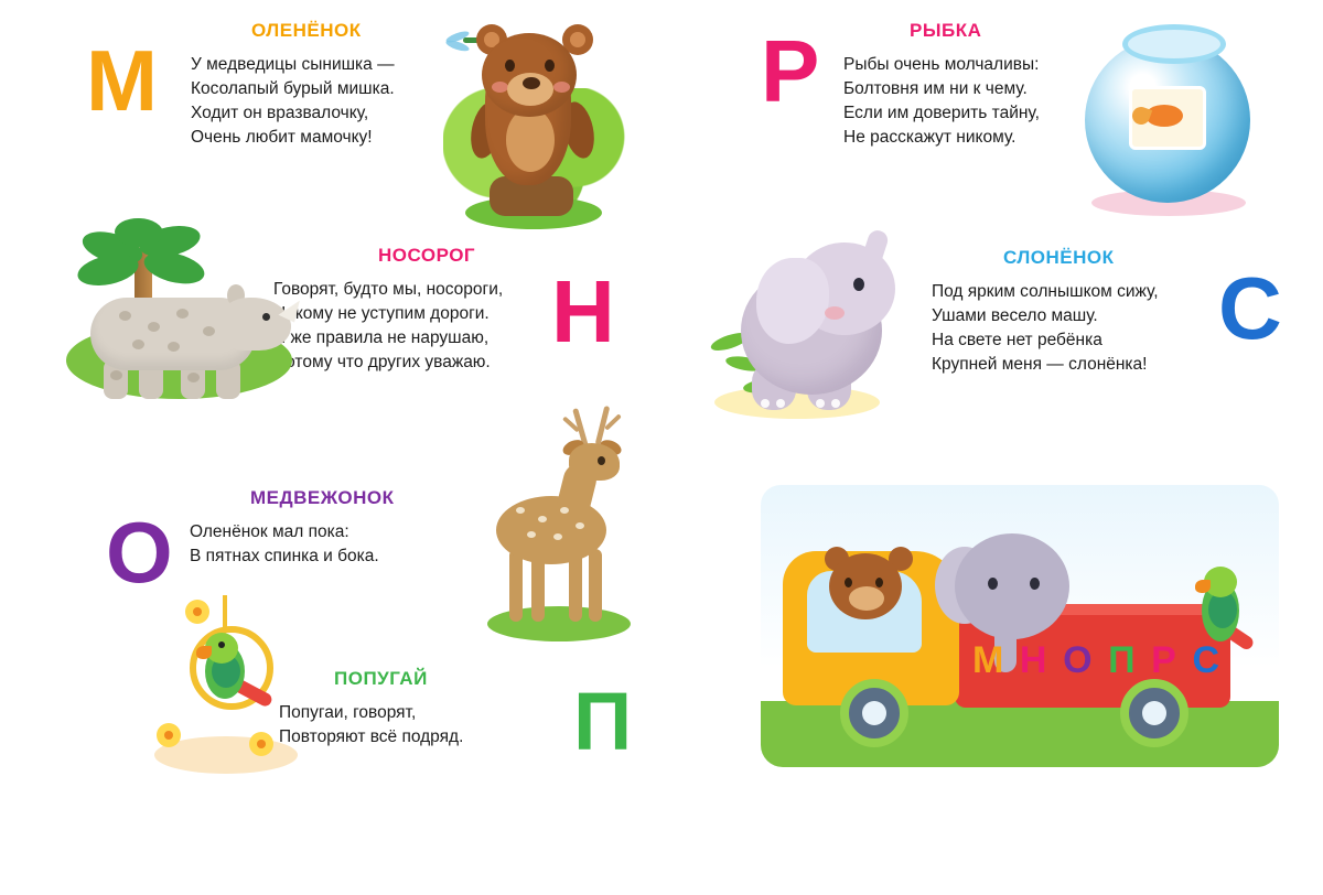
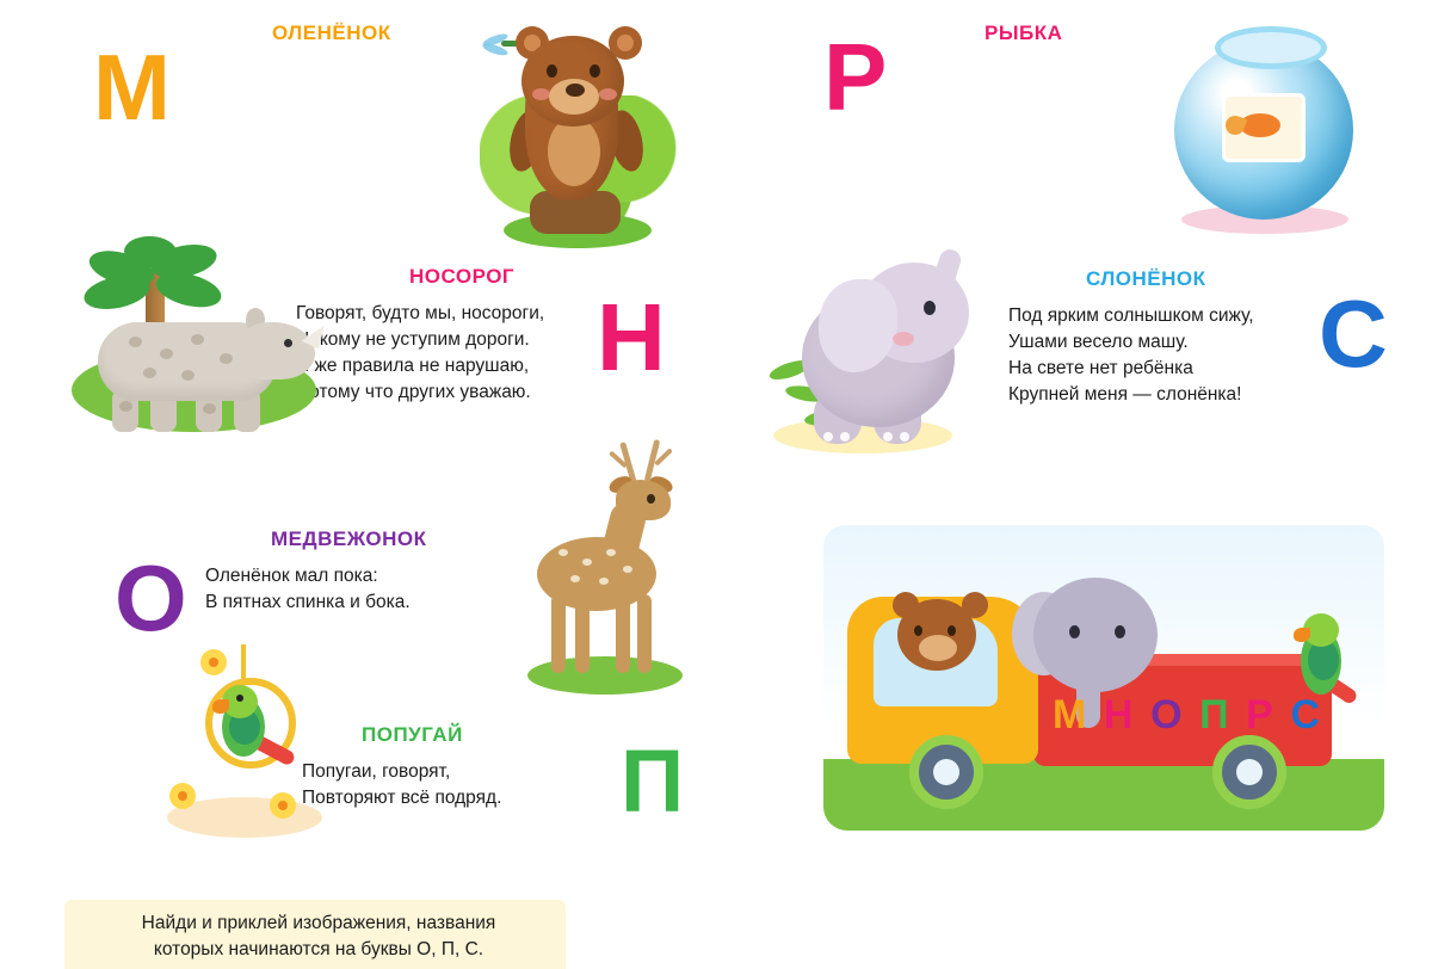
  М
  Н
  О
  П
  Р
  С
  ОЛЕНЁНОК
- У медведицы сынишка —
- Косолапый бурый мишка.
- Ходит он вразвалочку,
- Очень любит мамочку!
  НОСОРОГ
  Говорят, будто мы, носороги,
  икому не уступим дороги.
  же правила не нарушаю,
  тому что других уважаю.
  МЕДВЕЖОНОК
  Оленёнок мал пока:
  В пятнах спинка и бока.
  ПОПУГАЙ
  Попугаи, говорят,
  Повторяют всё подряд.
  РЫБКА
- Рыбы очень молчаливы:
- Болтовня им ни к чему.
- Если им доверить тайну,
- Не расскажут никому.
  СЛОНЁНОК
  Под ярким солнышком сижу,
  Ушами весело машу.
  На свете нет ребёнка
  Крупней меня — слонёнка!
  М
  Н
  О
  П
  Р
  С
+ Найди и приклей изображения, названия
+ которых начинаются на буквы О, П, С.
